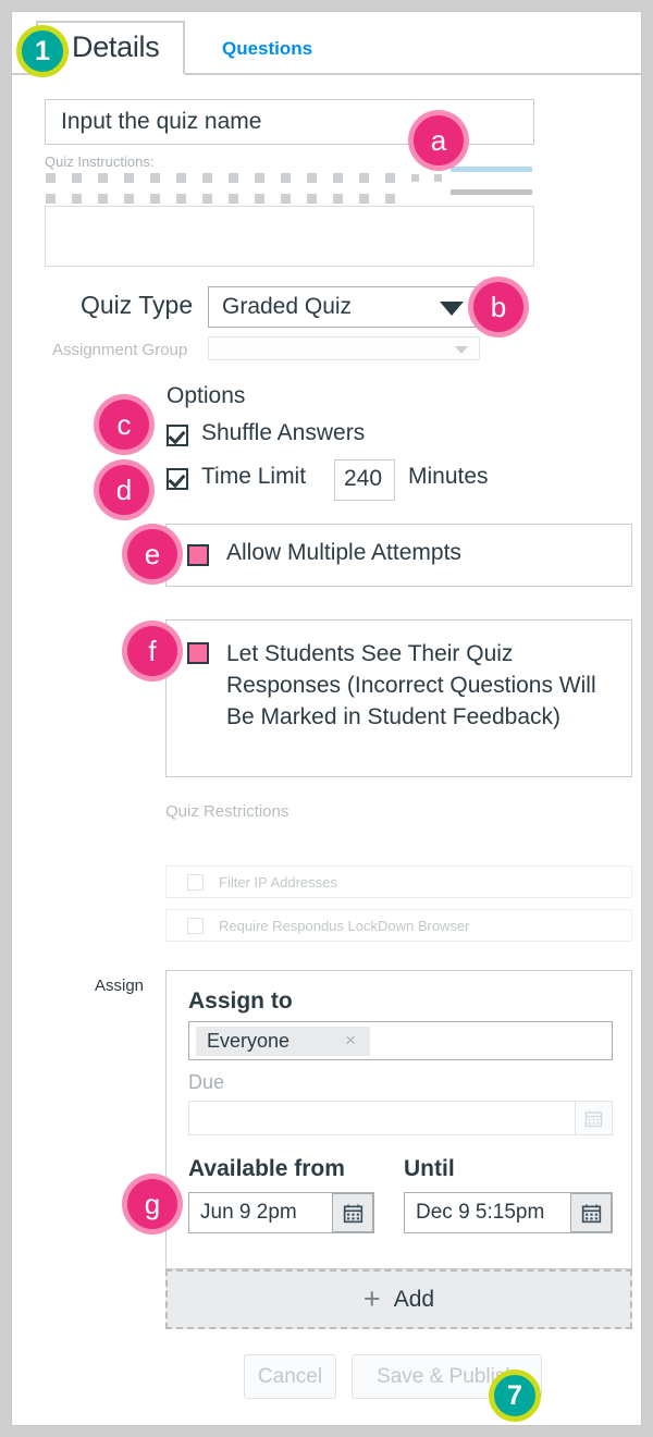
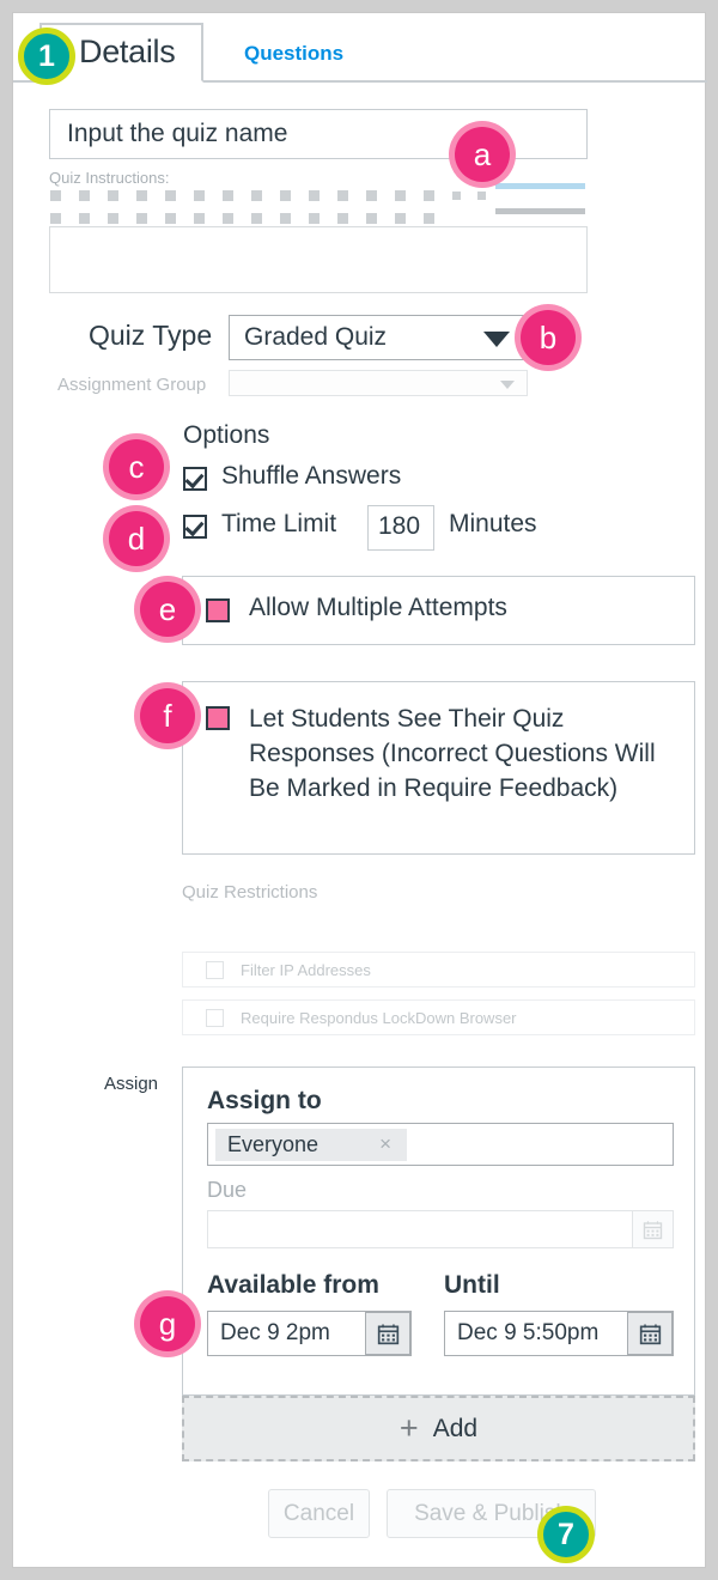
  Details
  Questions
  1
  Input the quiz name
  a
  Quiz Instructions:
  Quiz Type
  Graded Quiz
  b
  Assignment Group
  Options
  c
  Shuffle Answers
  d
  Time Limit
- 240
+ 180
  Minutes
  Allow Multiple Attempts
  e
- Let Students See Their Quiz Responses (Incorrect Questions Will Be Marked in Student Feedback)
+ Let Students See Their Quiz Responses (Incorrect Questions Will Be Marked in Require Feedback)
  f
  Quiz Restrictions
  Filter IP Addresses
  Require Respondus LockDown Browser
  Assign
  Assign to
  Everyone
  ×
  Due
  Available from
  Until
- Jun 9 2pm
+ Dec 9 2pm
- Dec 9 5:15pm
+ Dec 9 5:50pm
  g
  +
  Add
  Cancel
  Save & Publi
  7
